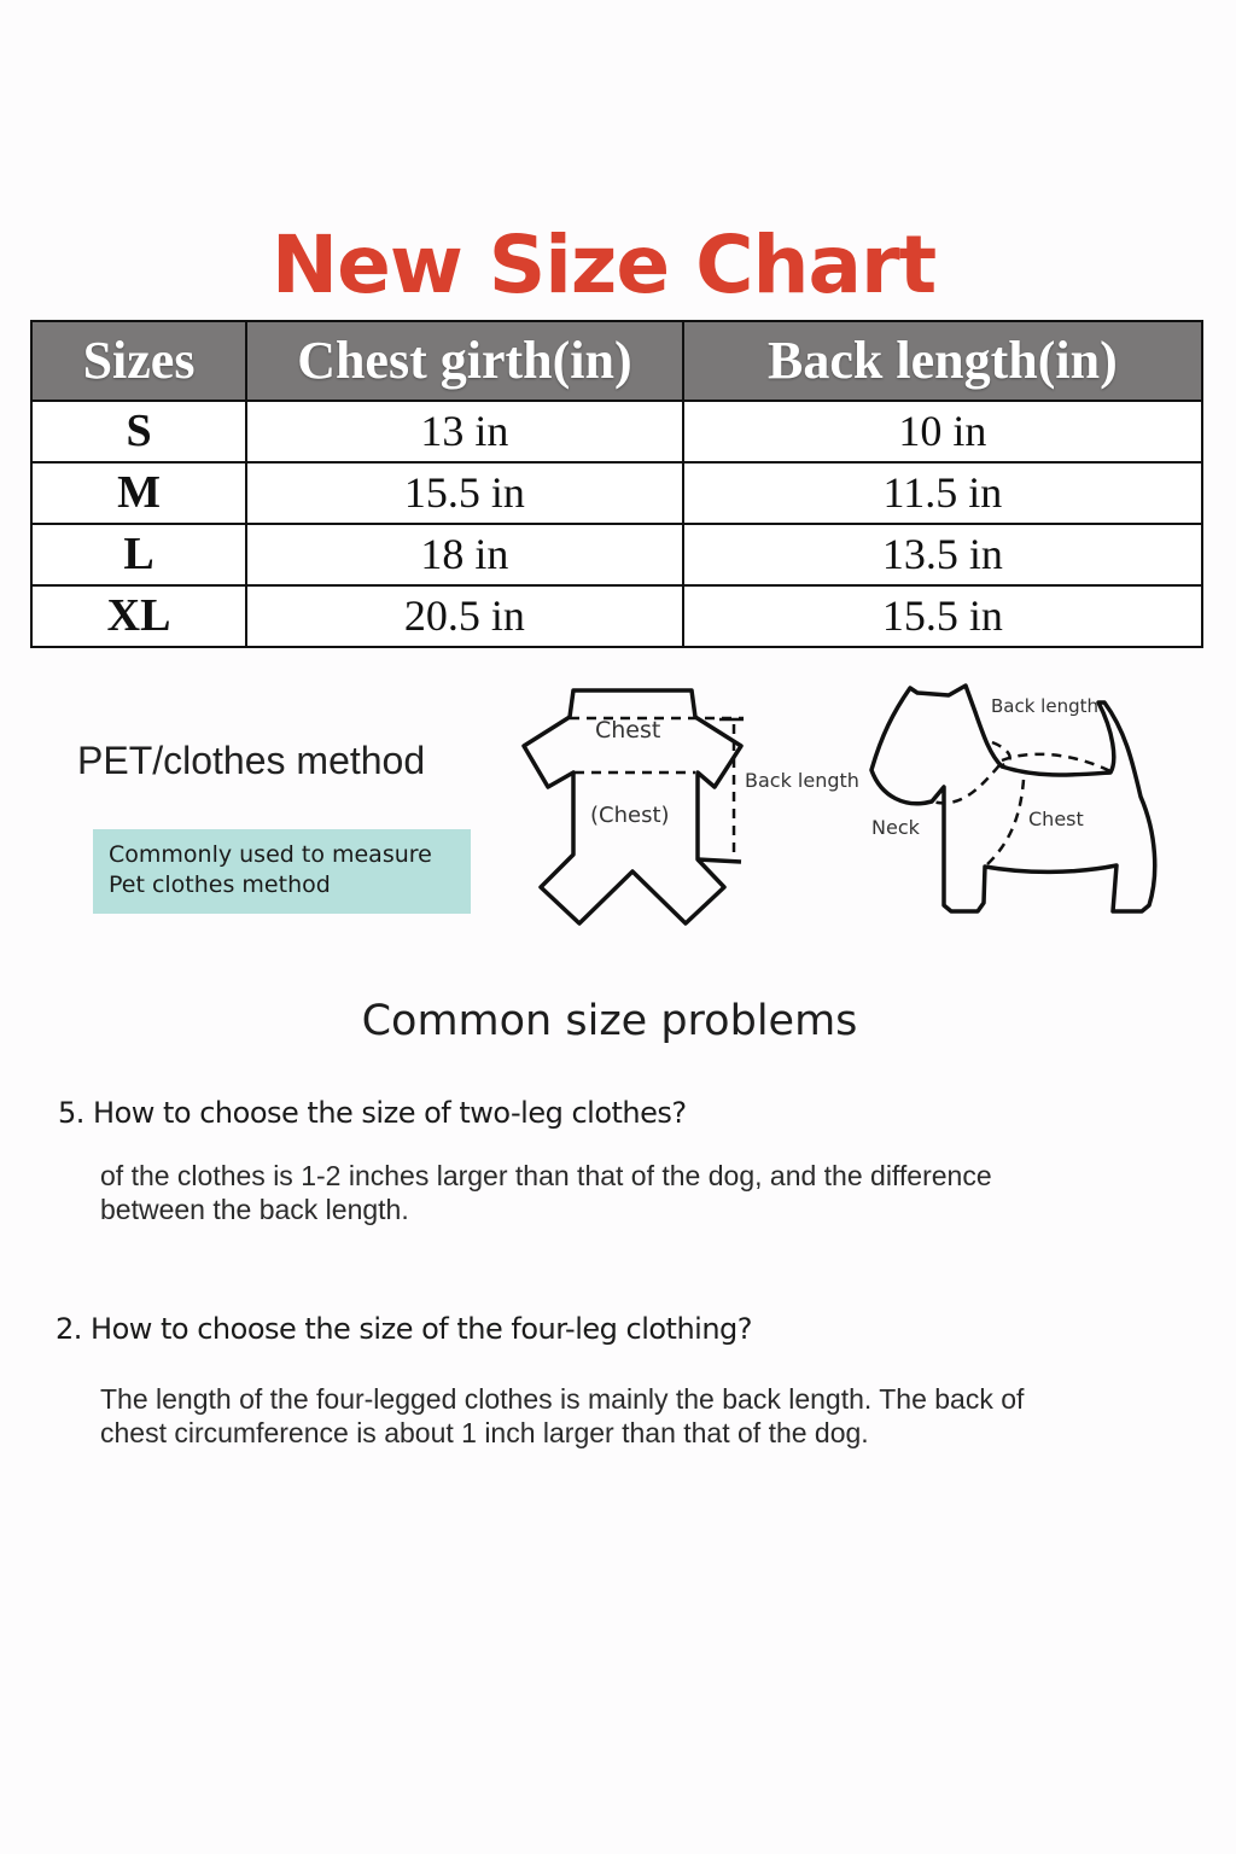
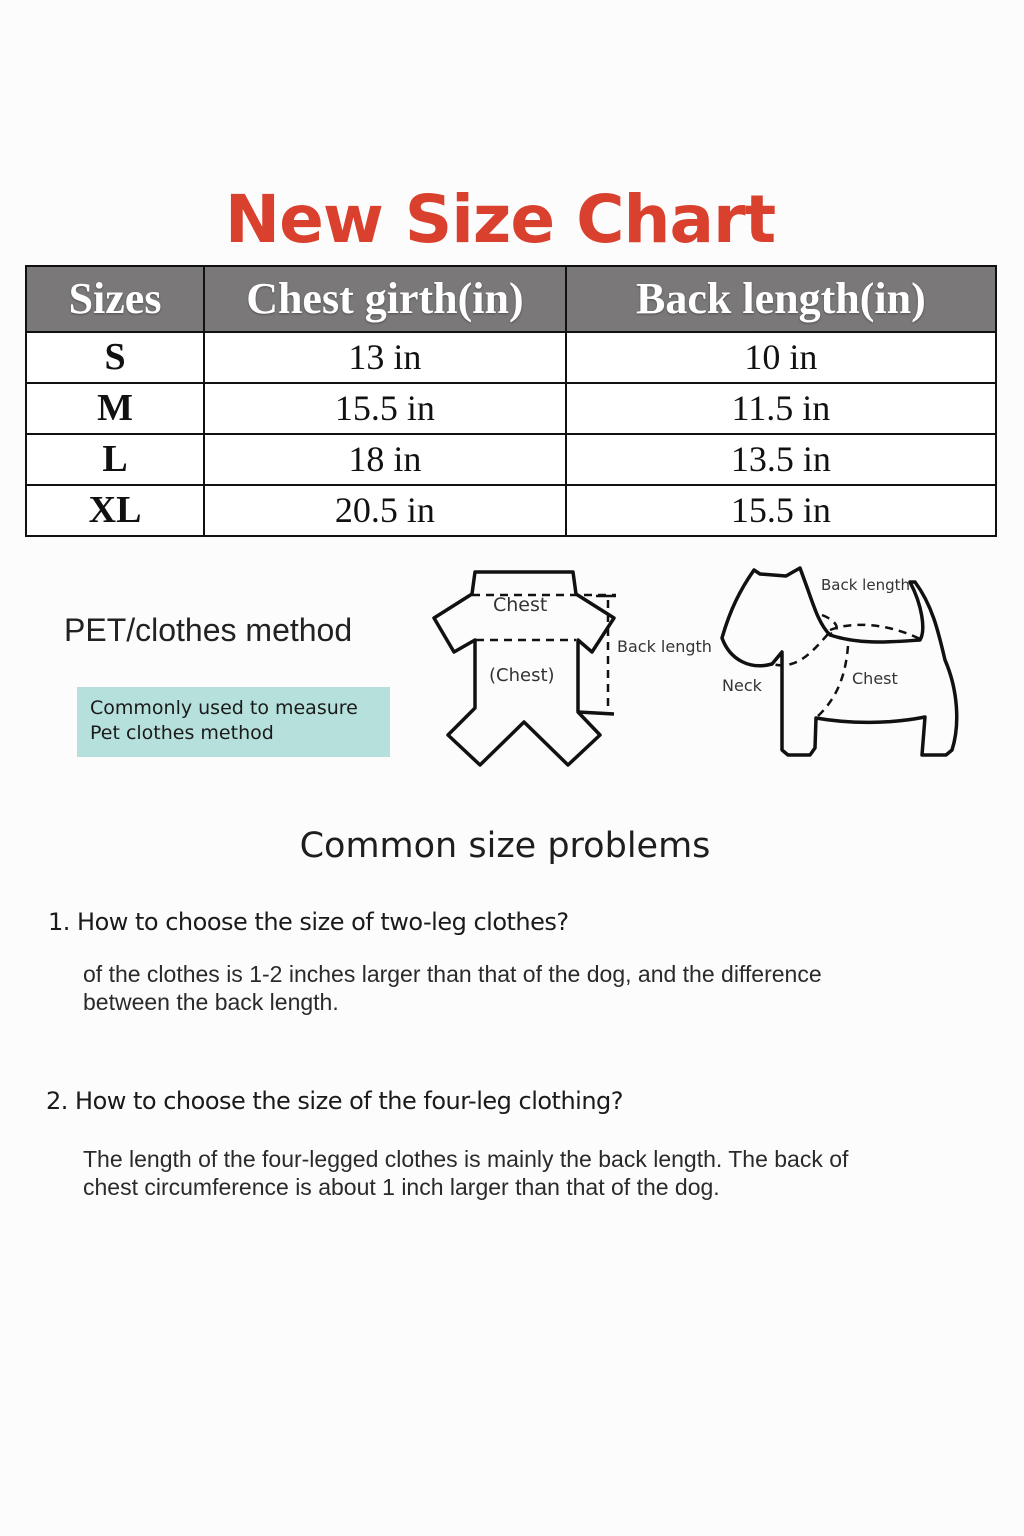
  New Size Chart
  Sizes	Chest girth(in)	Back length(in)
  S	13 in	10 in
  M	15.5 in	11.5 in
  L	18 in	13.5 in
  XL	20.5 in	15.5 in
  PET/clothes method
  Commonly used to measure
  Pet clothes method
  Chest
  (Chest)
  Back length
  Back length
  Neck
  Chest
  Common size problems
- 5. How to choose the size of two-leg clothes?
+ 1. How to choose the size of two-leg clothes?
  of the clothes is 1-2 inches larger than that of the dog, and the difference
  between the back length.
  2. How to choose the size of the four-leg clothing?
  The length of the four-legged clothes is mainly the back length. The back of
  chest circumference is about 1 inch larger than that of the dog.
